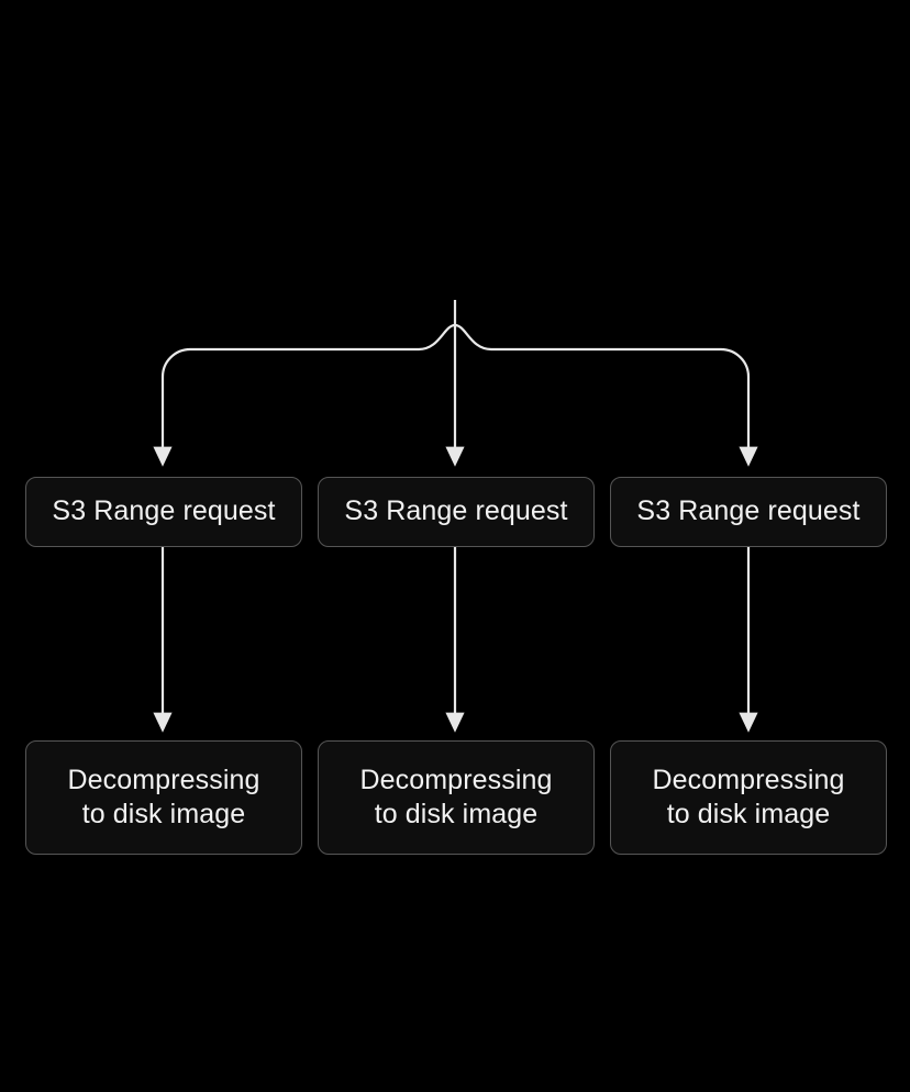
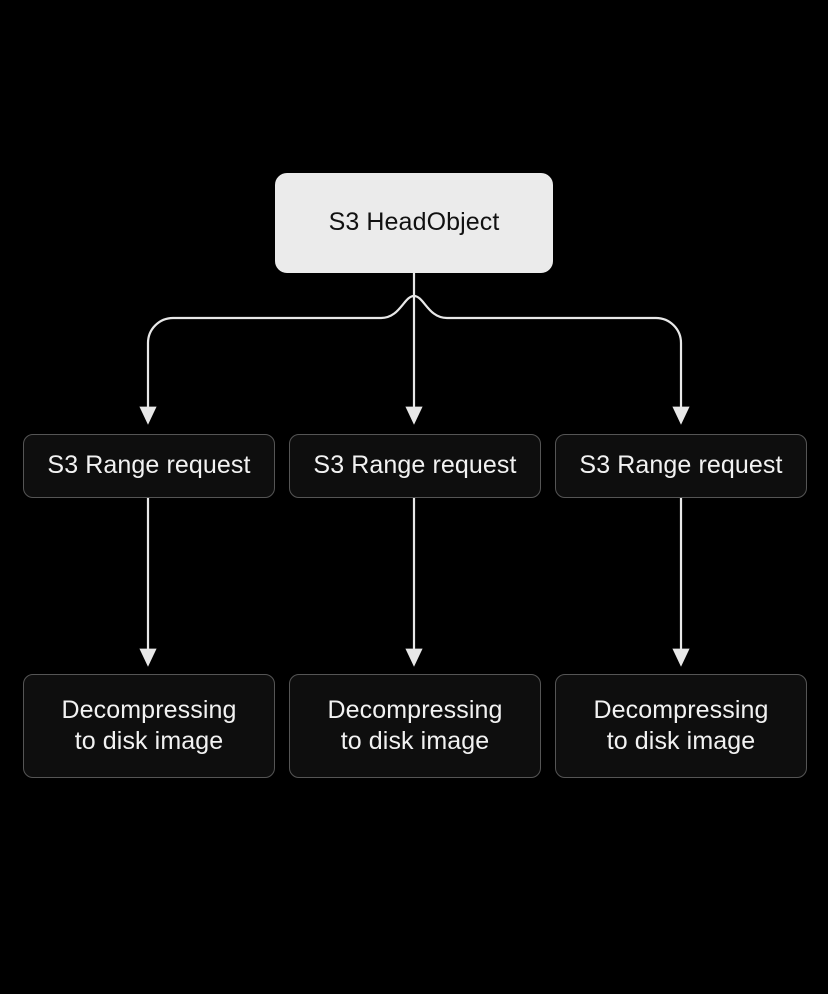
+ S3 HeadObject
  S3 Range request
  S3 Range request
  S3 Range request
  Decompressing
  to disk image
  Decompressing
  to disk image
  Decompressing
  to disk image
